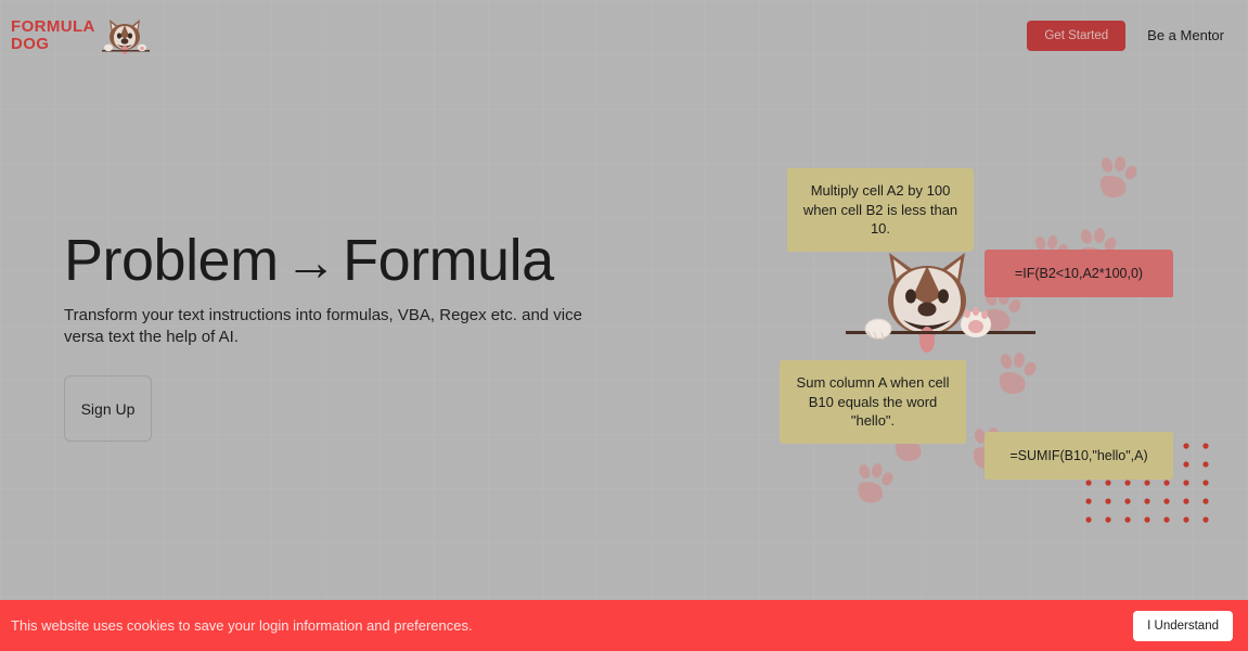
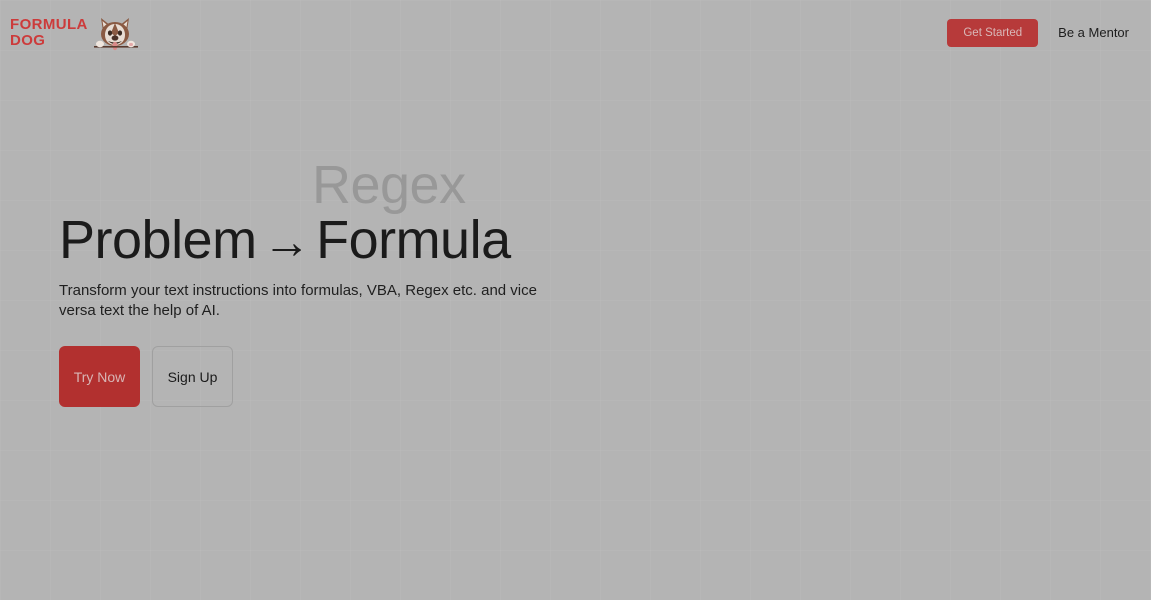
  FORMULA
  DOG
  Get Started
  Be a Mentor
+ Regex
  Problem→Formula
  Transform your text instructions into formulas, VBA, Regex etc. and vice versa text the help of AI.
+ Try Now
  Sign Up
- Multiply cell A2 by 100 when cell B2 is less than 10.
- =IF(B2<10,A2*100,0)
- Sum column A when cell B10 equals the word "hello".
- =SUMIF(B10,"hello",A)
- This website uses cookies to save your login information and preferences.
- I Understand
